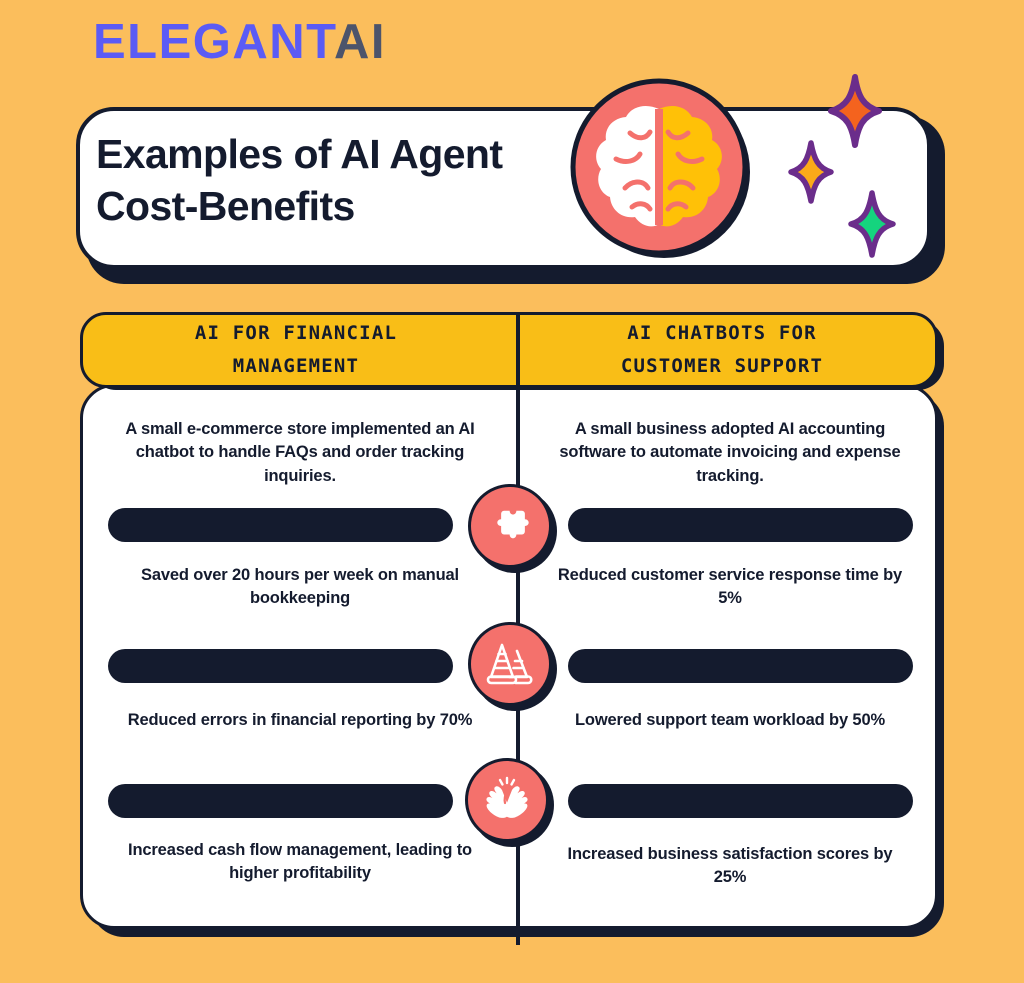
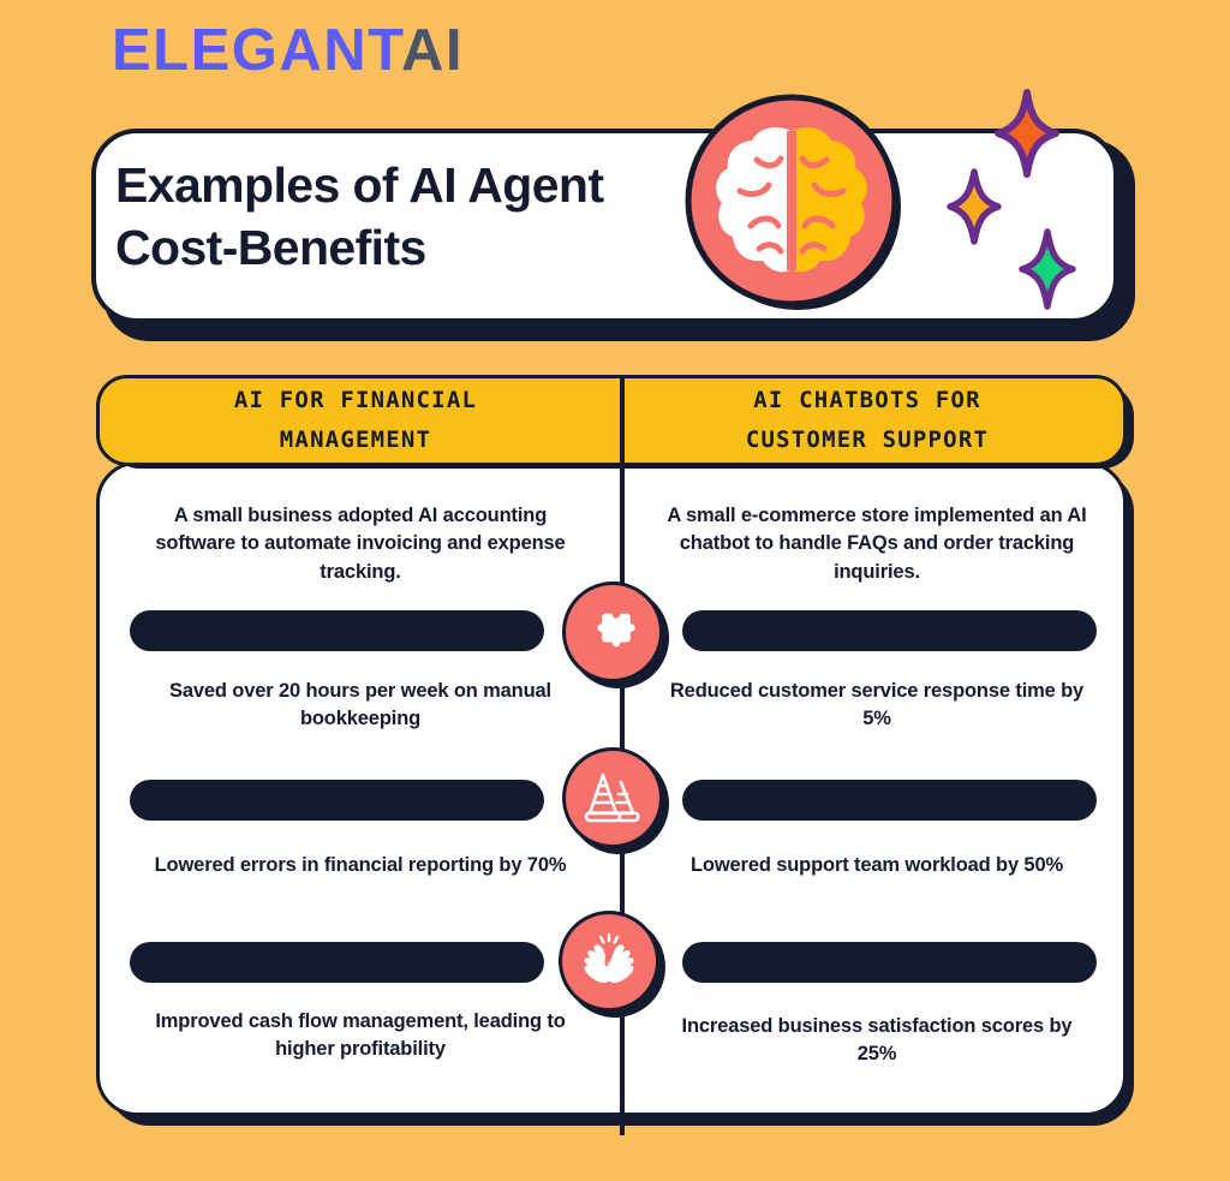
  ELEGANTAI
  Examples of AI Agent Cost-Benefits
  AI FOR FINANCIAL
  MANAGEMENT
  AI CHATBOTS FOR
  CUSTOMER SUPPORT
- A small e-commerce store implemented an AI chatbot to handle FAQs and order tracking inquiries.
+ A small business adopted AI accounting software to automate invoicing and expense tracking.
  Saved over 20 hours per week on manual bookkeeping
- Reduced errors in financial reporting by 70%
+ Lowered errors in financial reporting by 70%
- Increased cash flow management, leading to higher profitability
+ Improved cash flow management, leading to higher profitability
- A small business adopted AI accounting software to automate invoicing and expense tracking.
+ A small e-commerce store implemented an AI chatbot to handle FAQs and order tracking inquiries.
  Reduced customer service response time by 5%
  Lowered support team workload by 50%
  Increased business satisfaction scores by 25%
